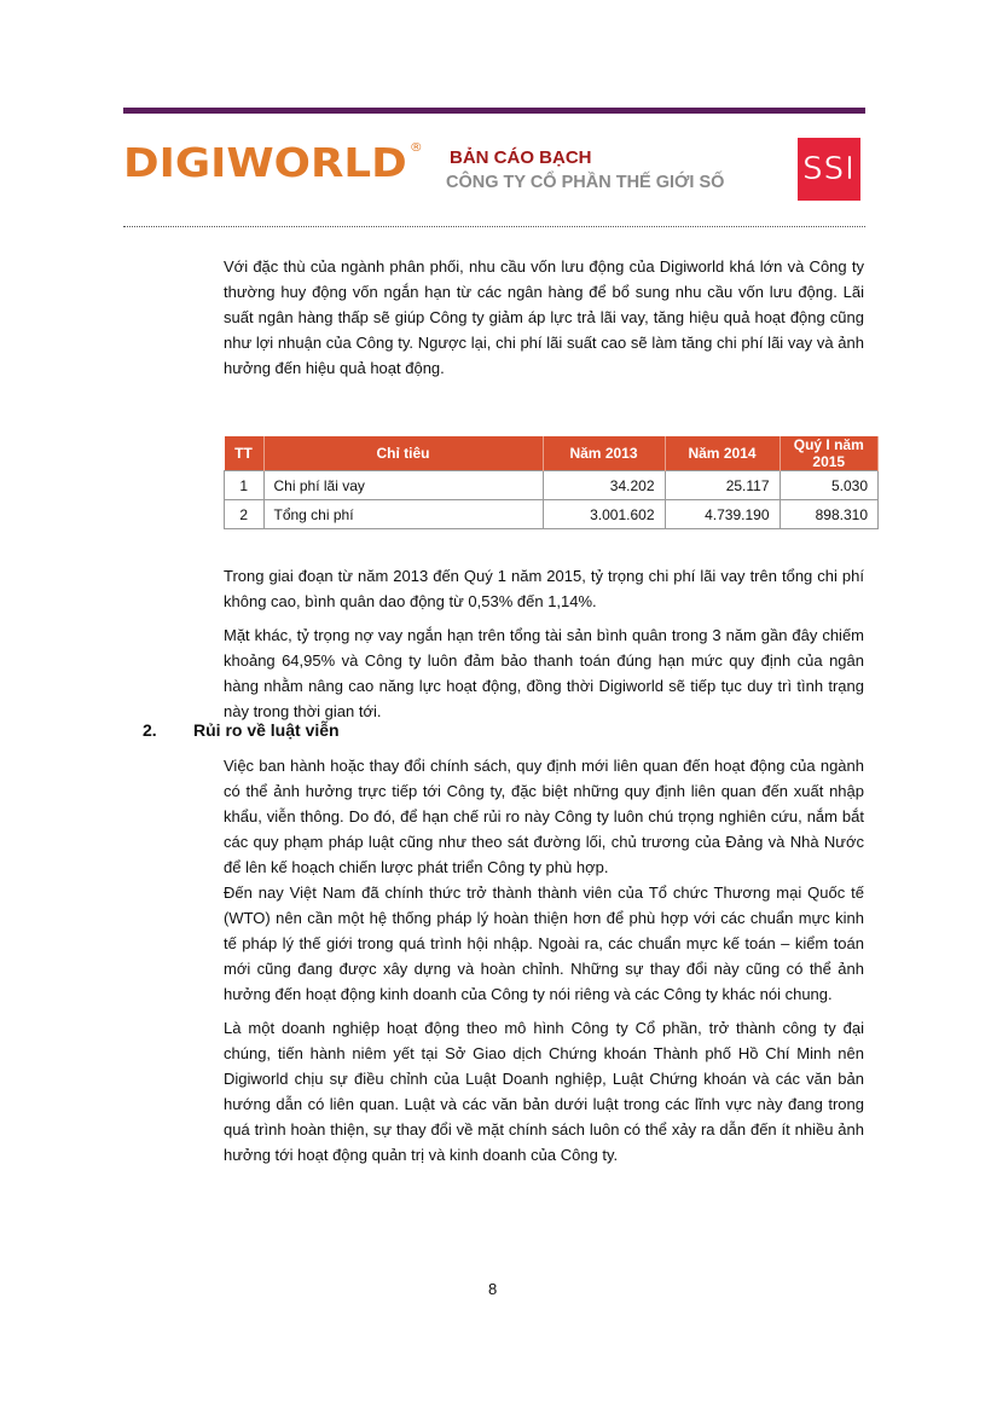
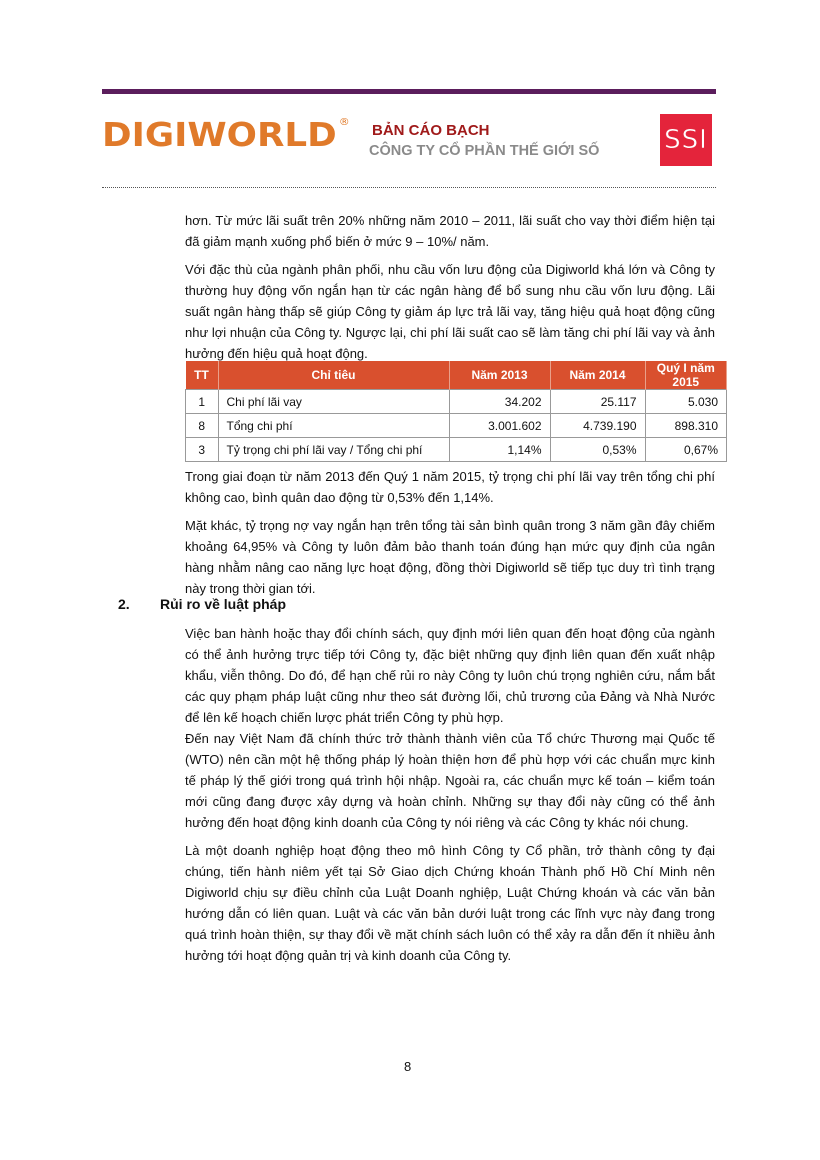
  DIGIWORLD ®
  BẢN CÁO BẠCH
  CÔNG TY CỔ PHẦN THẾ GIỚI SỐ
  SSI
+ hơn. Từ mức lãi suất trên 20% những năm 2010 – 2011, lãi suất cho vay thời điểm hiện tại đã giảm mạnh xuống phổ biến ở mức 9 – 10%/ năm.
  Với đặc thù của ngành phân phối, nhu cầu vốn lưu động của Digiworld khá lớn và Công ty thường huy động vốn ngắn hạn từ các ngân hàng để bổ sung nhu cầu vốn lưu động. Lãi suất ngân hàng thấp sẽ giúp Công ty giảm áp lực trả lãi vay, tăng hiệu quả hoạt động cũng như lợi nhuận của Công ty. Ngược lại, chi phí lãi suất cao sẽ làm tăng chi phí lãi vay và ảnh hưởng đến hiệu quả hoạt động.
  TT	Chỉ tiêu	Năm 2013	Năm 2014	Quý I năm 2015
  1	Chi phí lãi vay	34.202	25.117	5.030
- 2	Tổng chi phí	3.001.602	4.739.190	898.310
+ 8	Tổng chi phí	3.001.602	4.739.190	898.310
+ 3	Tỷ trọng chi phí lãi vay / Tổng chi phí	1,14%	0,53%	0,67%
  Trong giai đoạn từ năm 2013 đến Quý 1 năm 2015, tỷ trọng chi phí lãi vay trên tổng chi phí không cao, bình quân dao động từ 0,53% đến 1,14%.
  Mặt khác, tỷ trọng nợ vay ngắn hạn trên tổng tài sản bình quân trong 3 năm gần đây chiếm khoảng 64,95% và Công ty luôn đảm bảo thanh toán đúng hạn mức quy định của ngân hàng nhằm nâng cao năng lực hoạt động, đồng thời Digiworld sẽ tiếp tục duy trì tình trạng này trong thời gian tới.
  2.
- Rủi ro về luật viễn
+ Rủi ro về luật pháp
  Việc ban hành hoặc thay đổi chính sách, quy định mới liên quan đến hoạt động của ngành có thể ảnh hưởng trực tiếp tới Công ty, đặc biệt những quy định liên quan đến xuất nhập khẩu, viễn thông. Do đó, để hạn chế rủi ro này Công ty luôn chú trọng nghiên cứu, nắm bắt các quy phạm pháp luật cũng như theo sát đường lối, chủ trương của Đảng và Nhà Nước để lên kế hoạch chiến lược phát triển Công ty phù hợp.
  Đến nay Việt Nam đã chính thức trở thành thành viên của Tổ chức Thương mại Quốc tế (WTO) nên cần một hệ thống pháp lý hoàn thiện hơn để phù hợp với các chuẩn mực kinh tế pháp lý thế giới trong quá trình hội nhập. Ngoài ra, các chuẩn mực kế toán – kiểm toán mới cũng đang được xây dựng và hoàn chỉnh. Những sự thay đổi này cũng có thể ảnh hưởng đến hoạt động kinh doanh của Công ty nói riêng và các Công ty khác nói chung.
  Là một doanh nghiệp hoạt động theo mô hình Công ty Cổ phần, trở thành công ty đại chúng, tiến hành niêm yết tại Sở Giao dịch Chứng khoán Thành phố Hồ Chí Minh nên Digiworld chịu sự điều chỉnh của Luật Doanh nghiệp, Luật Chứng khoán và các văn bản hướng dẫn có liên quan. Luật và các văn bản dưới luật trong các lĩnh vực này đang trong quá trình hoàn thiện, sự thay đổi về mặt chính sách luôn có thể xảy ra dẫn đến ít nhiều ảnh hưởng tới hoạt động quản trị và kinh doanh của Công ty.
  8
